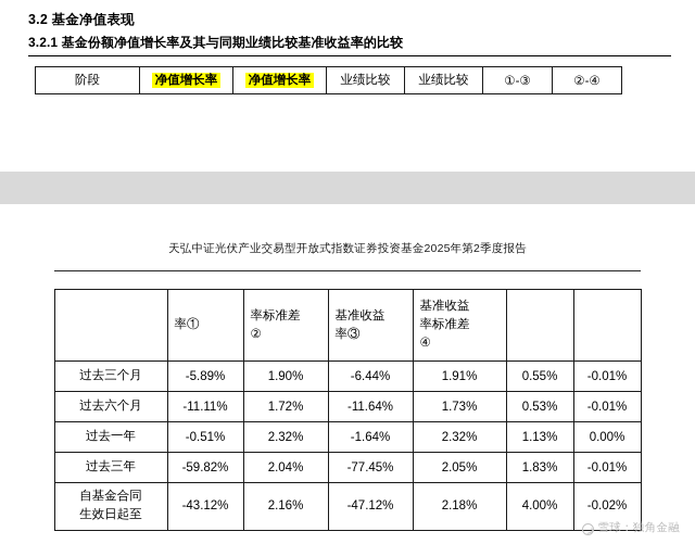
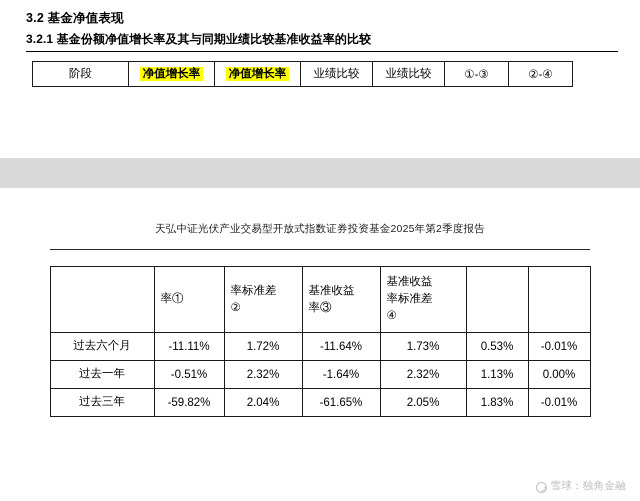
  3.2 基金净值表现
  3.2.1 基金份额净值增长率及其与同期业绩比较基准收益率的比较
  阶段	净值增长率	净值增长率	业绩比较	业绩比较	①-③	②-④
  天弘中证光伏产业交易型开放式指数证券投资基金2025年第2季度报告
  	率①	率标准差 ②	基准收益 率③	基准收益 率标准差 ④
- 过去三个月	-5.89%	1.90%	-6.44%	1.91%	0.55%	-0.01%
  过去六个月	-11.11%	1.72%	-11.64%	1.73%	0.53%	-0.01%
  过去一年	-0.51%	2.32%	-1.64%	2.32%	1.13%	0.00%
- 过去三年	-59.82%	2.04%	-77.45%	2.05%	1.83%	-0.01%
+ 过去三年	-59.82%	2.04%	-61.65%	2.05%	1.83%	-0.01%
- 自基金合同 生效日起至	-43.12%	2.16%	-47.12%	2.18%	4.00%	-0.02%
  雪球：独角金融
